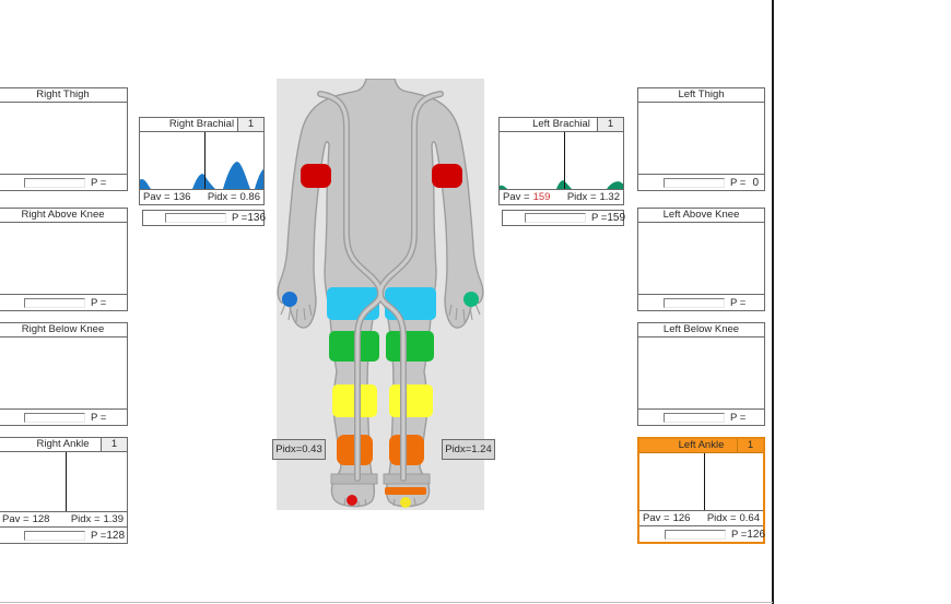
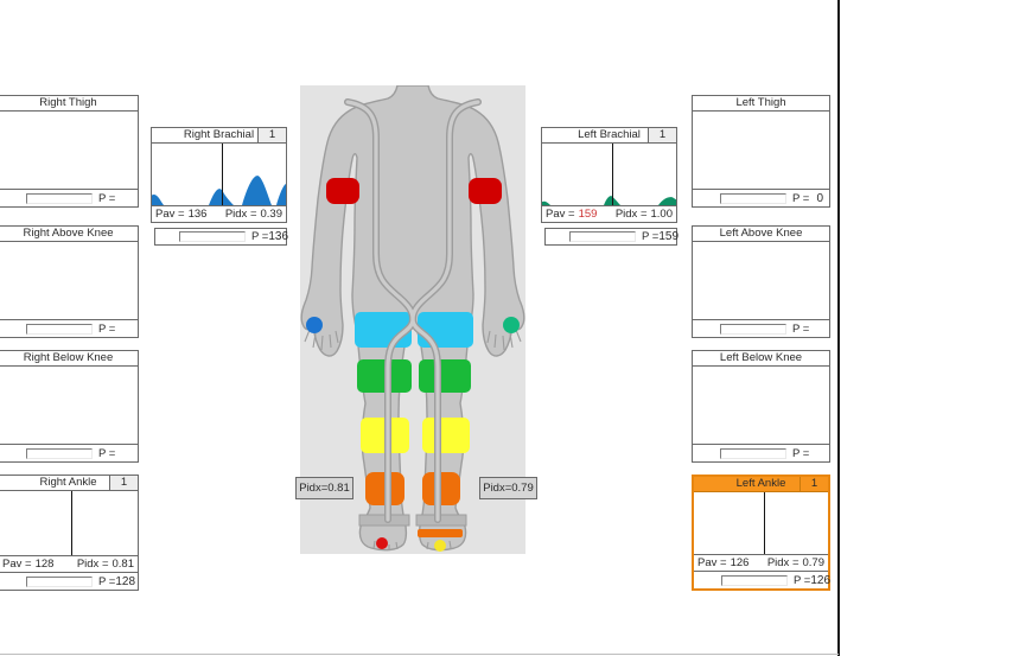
  Right Thigh
  P =
  Right Above Knee
  P =
  Right Below Knee
  P =
  Right Ankle
  1
  Pav =
  128
  Pidx =
- 1.39
+ 0.81
  P =
  128
  Right Brachial
  1
  Pav =
  136
  Pidx =
- 0.86
+ 0.39
  P =
  136
  Left Brachial
  1
  Pav =
  159
  Pidx =
- 1.32
+ 1.00
  P =
  159
  Left Thigh
  P =
  0
  Left Above Knee
  P =
  Left Below Knee
  P =
  Left Ankle
  1
  Pav =
  126
  Pidx =
- 0.64
+ 0.79
  P =
  126
- Pidx=0.43
+ Pidx=0.81
- Pidx=1.24
+ Pidx=0.79
